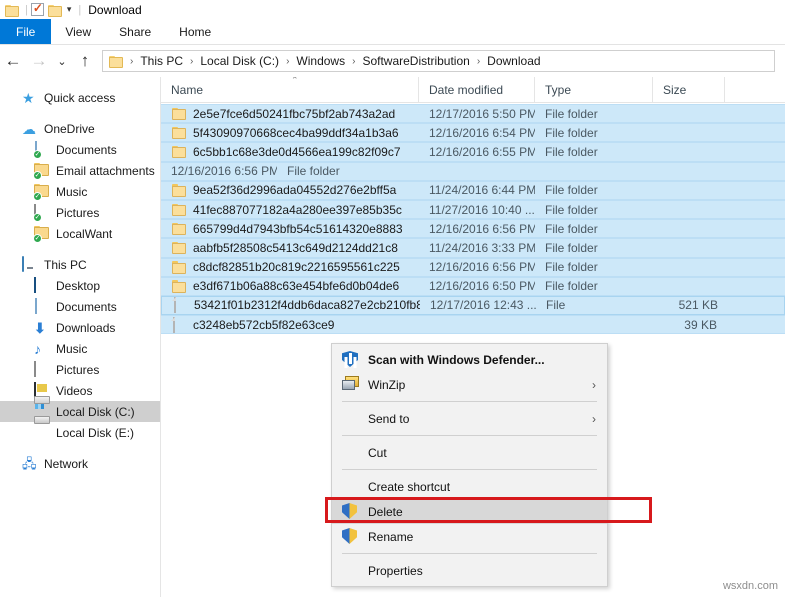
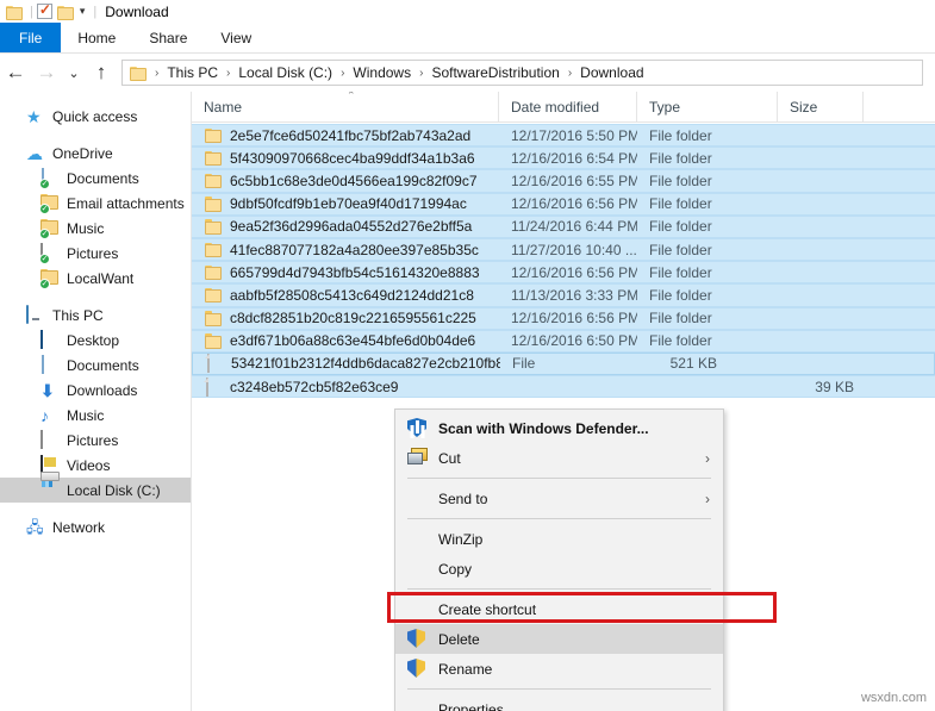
  |
  ▾
  |
  Download
  File
- View
+ Home
  Share
- Home
+ View
  ←
  →
  ⌄
  ↑
  ›
  This PC
  ›
  Local Disk (C:)
  ›
  Windows
  ›
  SoftwareDistribution
  ›
  Download
  ★
  Quick access
  ☁
  OneDrive
  Documents
  Email attachments
  Music
  Pictures
  LocalWant
  This PC
  Desktop
  Documents
  ⬇
  Downloads
  ♪
  Music
  Pictures
  Videos
  Local Disk (C:)
- Local Disk (E:)
  🖧
  Network
  Name
  ⌃
  Date modified
  Type
  Size
  2e5e7fce6d50241fbc75bf2ab743a2ad
  12/17/2016 5:50 PM
  File folder
  5f43090970668cec4ba99ddf34a1b3a6
  12/16/2016 6:54 PM
  File folder
  6c5bb1c68e3de0d4566ea199c82f09c7
  12/16/2016 6:55 PM
  File folder
+ 9dbf50fcdf9b1eb70ea9f40d171994ac
  12/16/2016 6:56 PM
  File folder
  9ea52f36d2996ada04552d276e2bff5a
  11/24/2016 6:44 PM
  File folder
  41fec887077182a4a280ee397e85b35c
  11/27/2016 10:40 ...
  File folder
  665799d4d7943bfb54c51614320e8883
  12/16/2016 6:56 PM
  File folder
  aabfb5f28508c5413c649d2124dd21c8
- 11/24/2016 3:33 PM
+ 11/13/2016 3:33 PM
  File folder
  c8dcf82851b20c819c2216595561c225
  12/16/2016 6:56 PM
  File folder
  e3df671b06a88c63e454bfe6d0b04de6
  12/16/2016 6:50 PM
  File folder
  53421f01b2312f4ddb6daca827e2cb210fb8
- 12/17/2016 12:43 ...
  File
  521 KB
  c3248eb572cb5f82e63ce9
  39 KB
  Scan with Windows Defender...
- WinZip
+ Cut
  ›
  Send to
  ›
- Cut
+ WinZip
+ Copy
  Create shortcut
  Delete
  Rename
  Properties
  wsxdn.com
